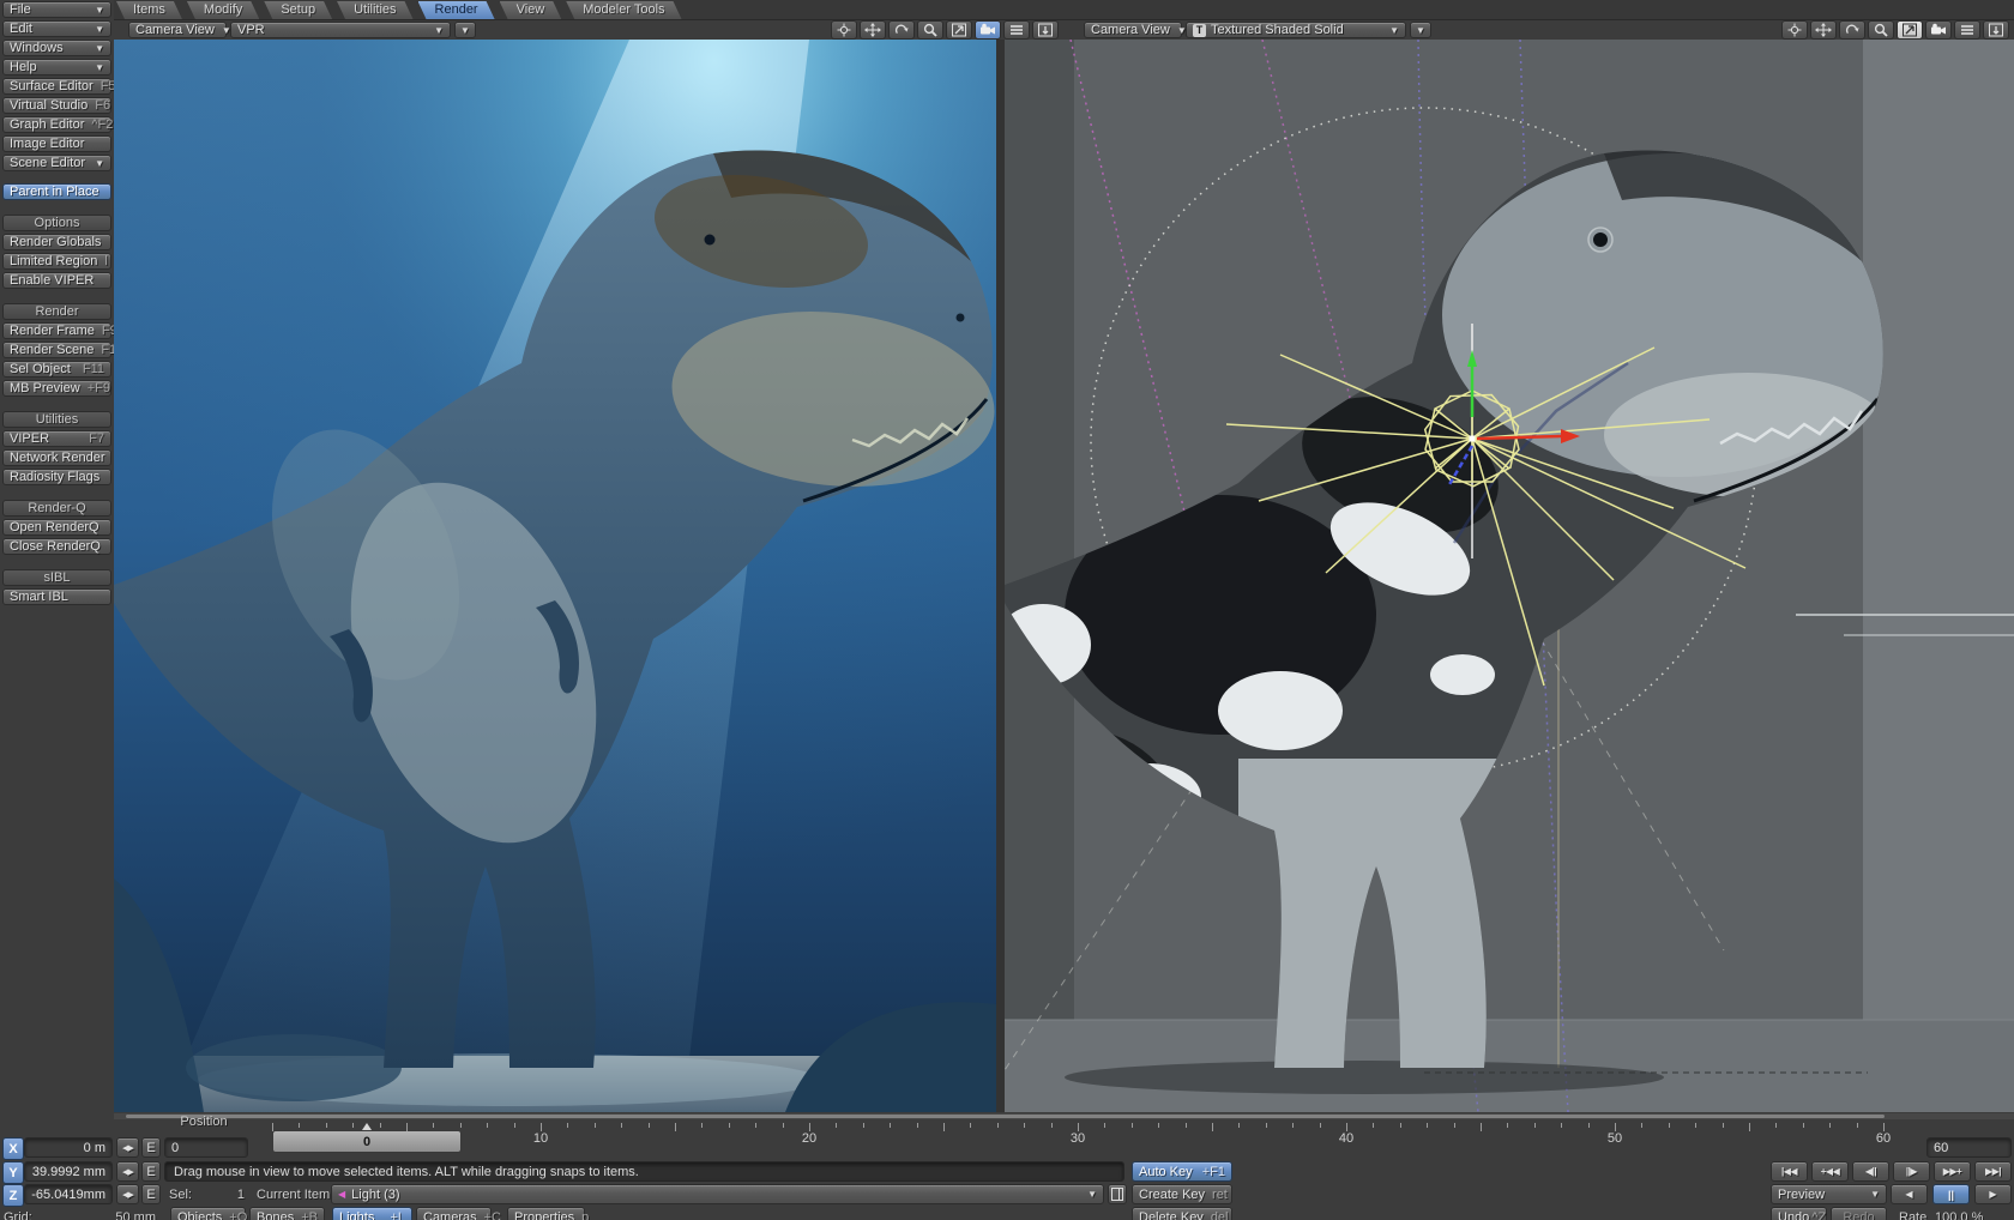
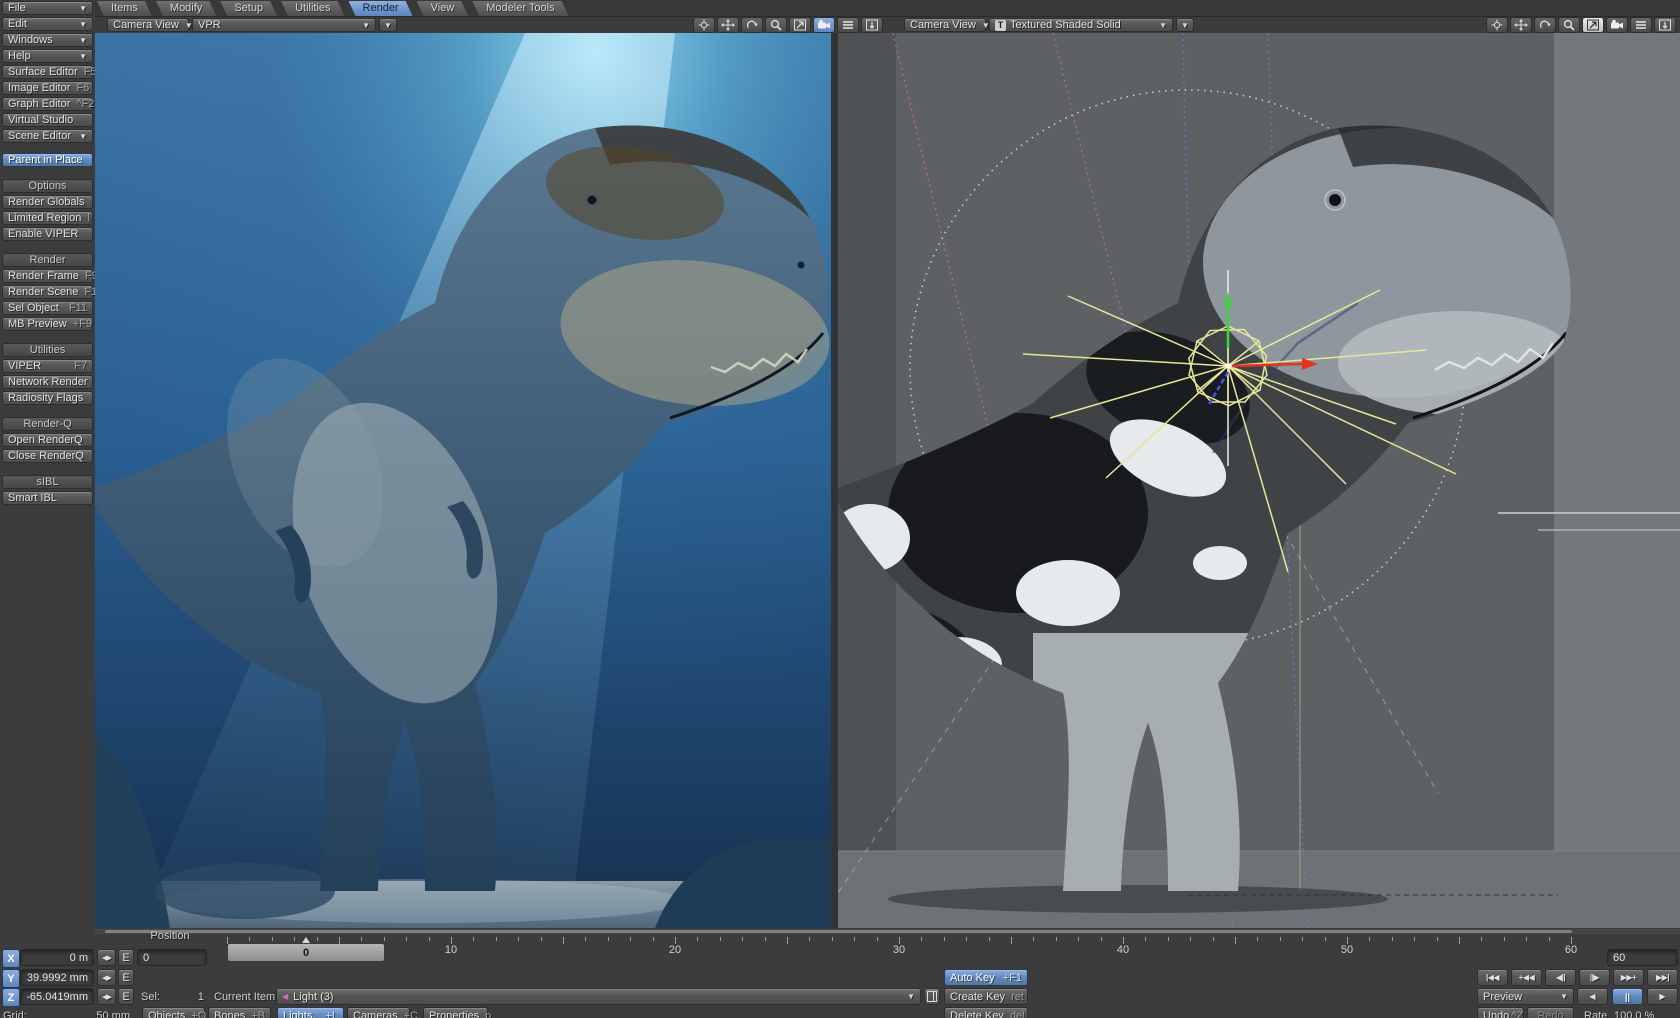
  Items
  Modify
  Setup
  Utilities
  Render
  View
  Modeler Tools
  File
  ▼
  Edit
  ▼
  Windows
  ▼
  Help
  ▼
  Surface Editor
  F5
- Virtual Studio
+ Image Editor
  F6
  Graph Editor
  ^F2
- Image Editor
+ Virtual Studio
  Scene Editor
  ▼
  Parent in Place
  Options
  Render Globals
  Limited Region
  l
  Enable VIPER
  Render
  Render Frame
  Render Scene
  Sel Object
  F11
  MB Preview
  +F9
  Utilities
  VIPER
  F7
  Network Render
  Radiosity Flags
  Render-Q
  Open RenderQ
  Close RenderQ
  sIBL
  Smart IBL
  Camera View
  ▼
  VPR
  ▼
  ▼
  Camera View
  ▼
  T
  Textured Shaded Solid
  ▼
  ▼
  Position
  X
  0 m
  E
  Y
  39.9992 mm
  E
  Z
  -65.0419mm
  E
  0
  0
  10
  20
  30
  40
  50
  60
  60
- Drag mouse in view to move selected items. ALT while dragging snaps to items.
  Auto Key
  +F1
  Create Key
  ret
  Delete Key
  del
  |◀◀
  +◀◀
  ◀||
  ||▶
  ▶▶+
  ▶▶|
  Sel:
  1
  Current Item
  ◀
  Light (3)
  ▼
  Preview
  ▼
  ◀
  ||
  ▶
  Grid:
  50 mm
  Objects
  +O
  Bones
  +B
  Lights
  +L
  Cameras
  +C
  Properties
  p
  Undo
  ^Z
  Redo
  Rate
  100.0 %
